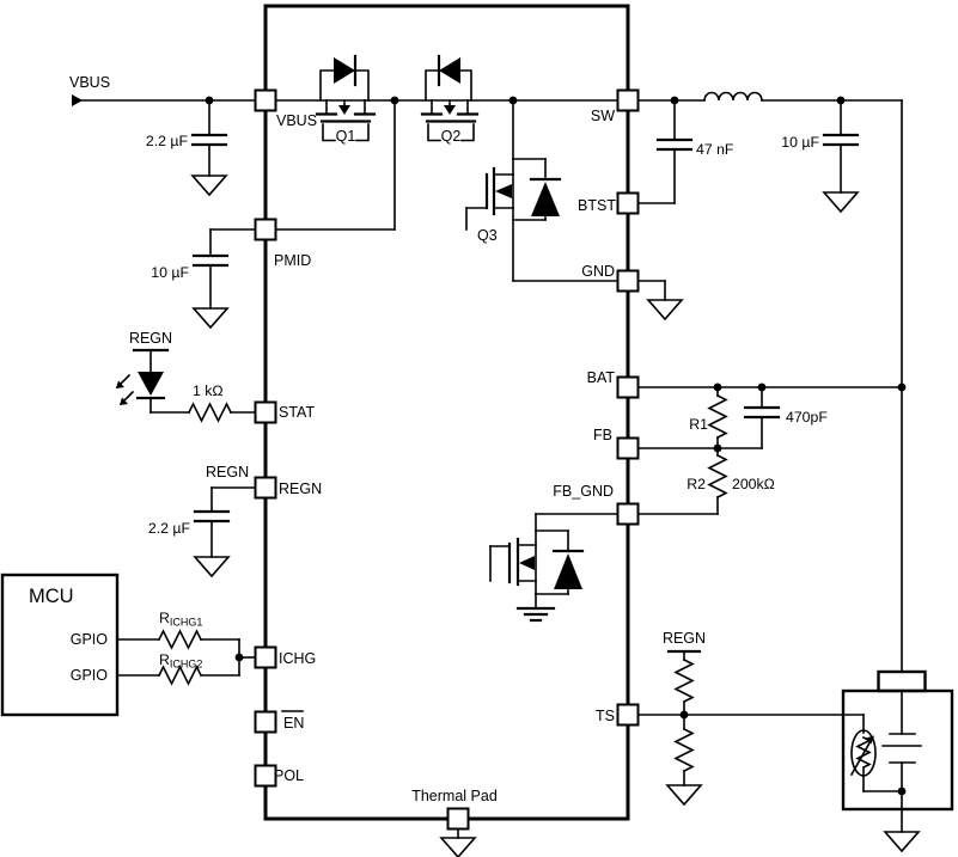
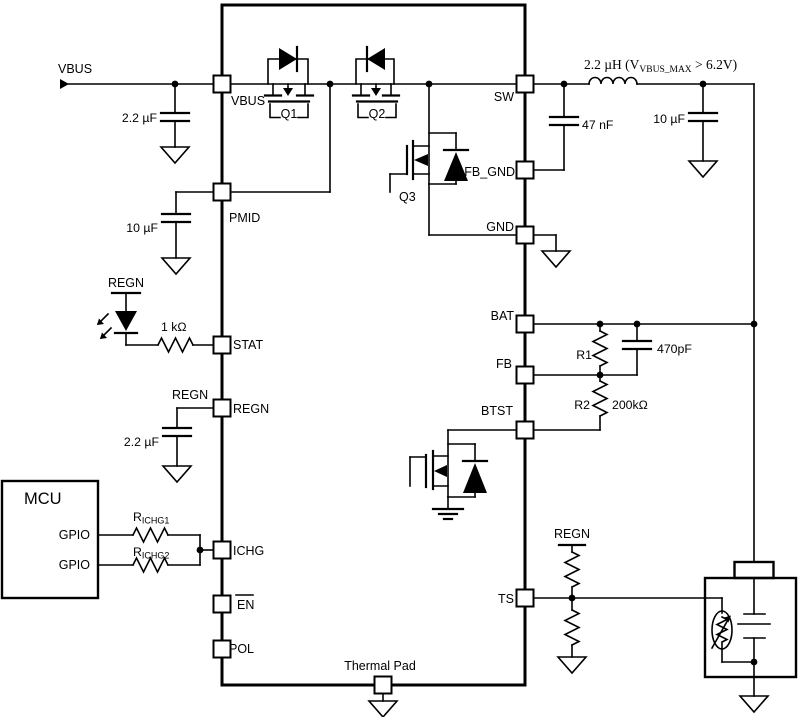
  Q1
  Q2
  Q3
  VBUS
  2.2 µF
  10 µF
  REGN
  1 kΩ
  REGN
  2.2 µF
  MCU
  GPIO
  GPIO
  RICHG1
  RICHG2
+ 2.2 µH (VVBUS_MAX > 6.2V)
  47 nF
  10 µF
  R1
  470pF
  R2
  200kΩ
  REGN
  Thermal Pad
  VBUS
  PMID
  STAT
  REGN
  ICHG
  EN
  POL
  SW
- BTST
+ FB_GND
  GND
  BAT
  FB
- FB_GND
+ BTST
  TS
